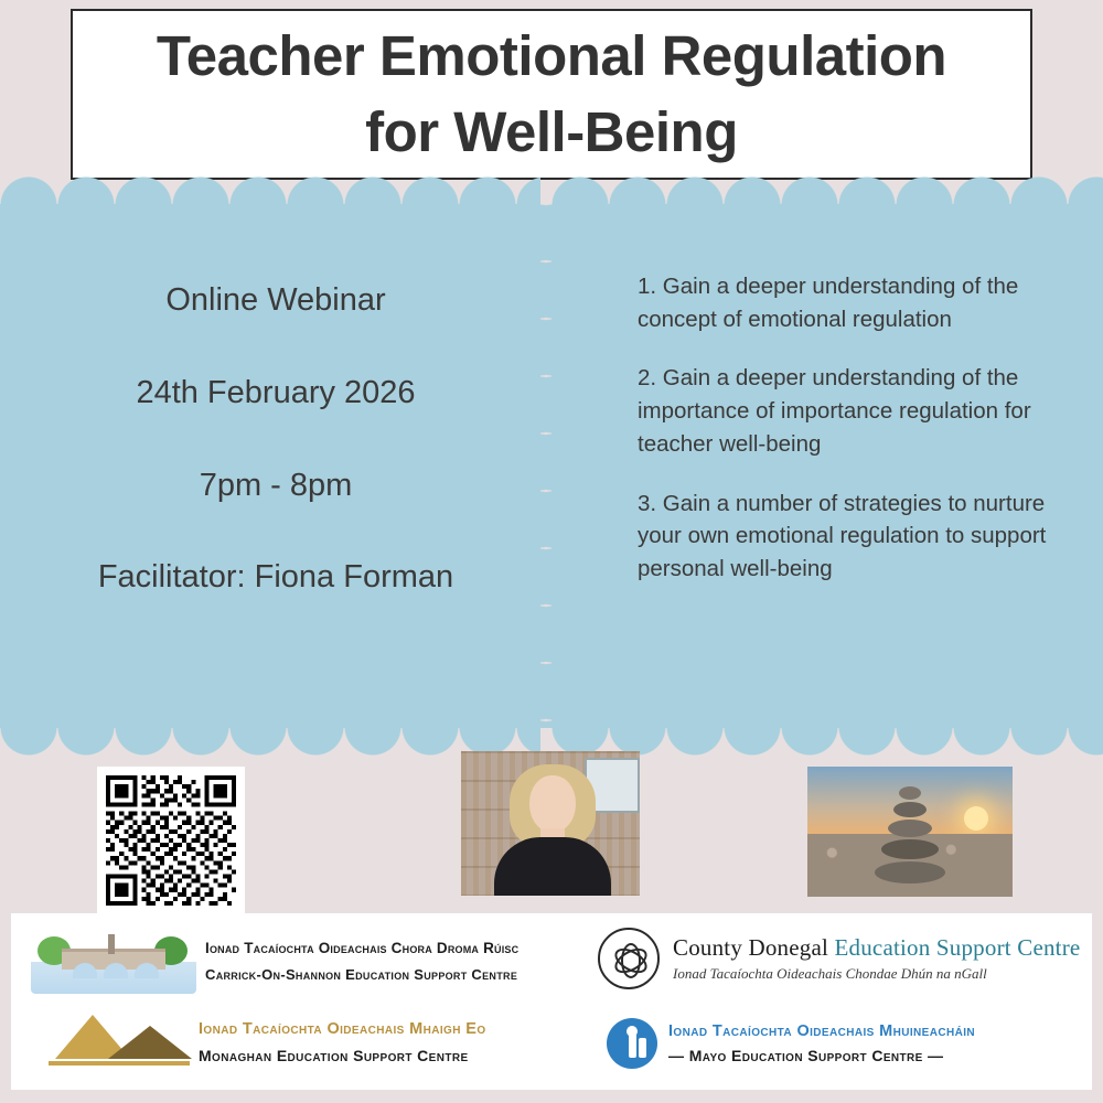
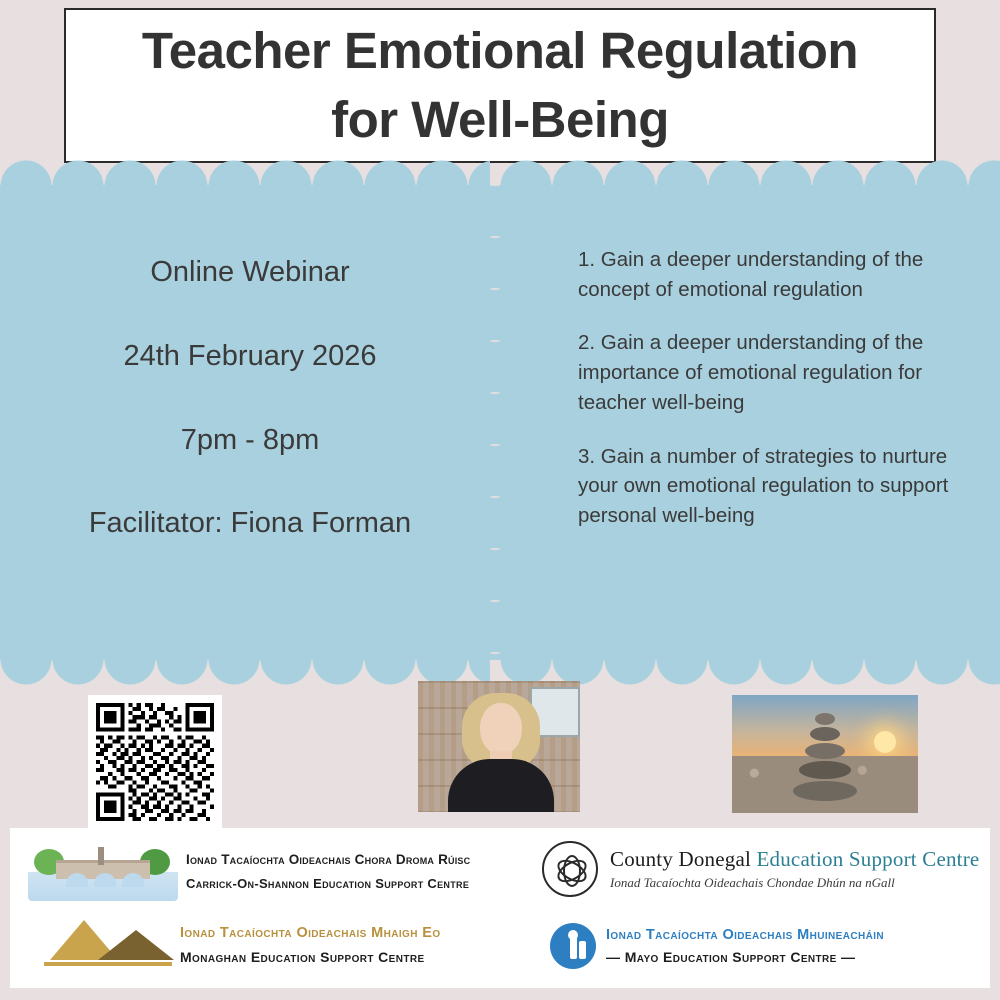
  Teacher Emotional Regulation
  for Well-Being
  Online Webinar
  24th February 2026
  7pm - 8pm
  Facilitator: Fiona Forman
  1. Gain a deeper understanding of the concept of emotional regulation
- 2. Gain a deeper understanding of the importance of importance regulation for teacher well-being
+ 2. Gain a deeper understanding of the importance of emotional regulation for teacher well-being
  3. Gain a number of strategies to nurture your own emotional regulation to support personal well-being
  Ionad Tacaíochta Oideachais Chora Droma Rúisc
  Carrick-On-Shannon Education Support Centre
  County Donegal Education Support Centre
  Ionad Tacaíochta Oideachais Chondae Dhún na nGall
  Ionad Tacaíochta Oideachais Mhaigh Eo
  Monaghan Education Support Centre
  Ionad Tacaíochta Oideachais Mhuineacháin
  — Mayo Education Support Centre —
